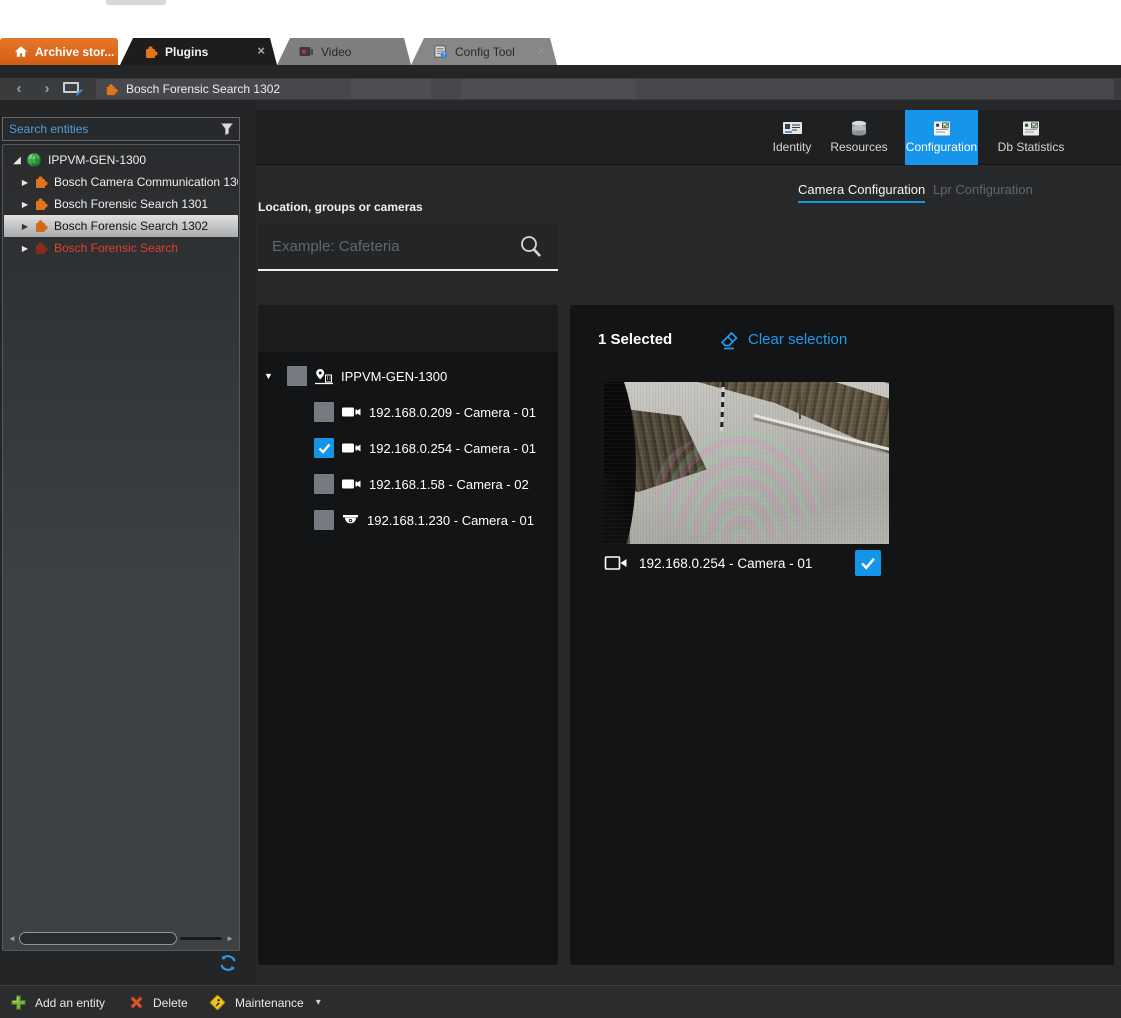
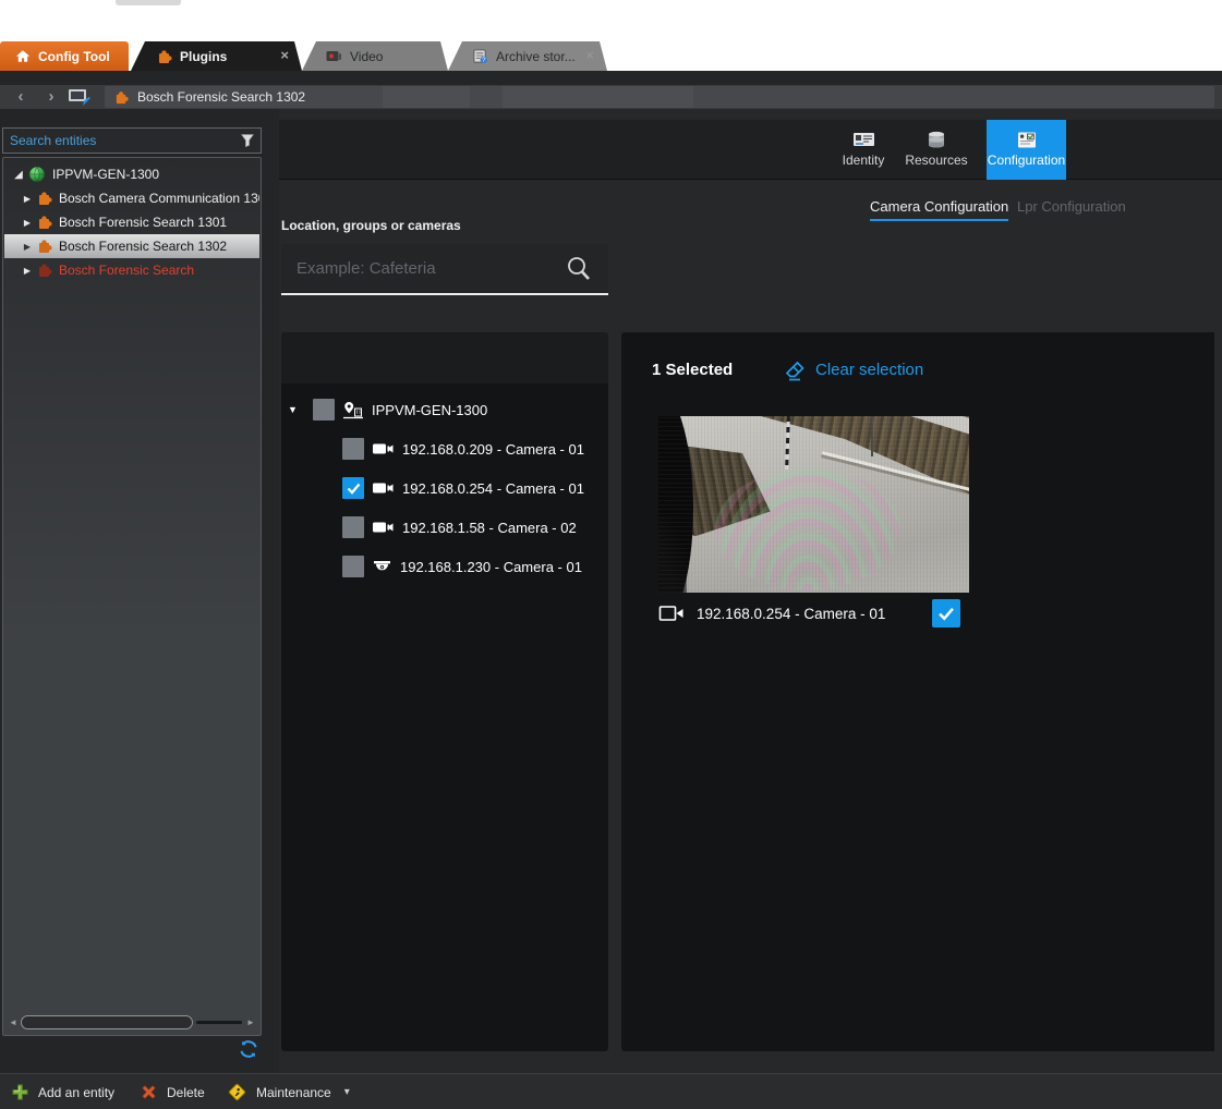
- Archive stor...
+ Config Tool
  Plugins
  ×
  Video
- Config Tool
+ Archive stor...
  ‹
  ›
  Bosch Forensic Search 1302
  Search entities
  ◢
  IPPVM-GEN-1300
  ▶
  Bosch Camera Communication 13
  ▶
  Bosch Forensic Search 1301
  ▶
  Bosch Forensic Search 1302
  ▶
  Bosch Forensic Search
  ◄
  ►
  Identity
  Resources
  Configuration
- Db Statistics
  Camera Configuration
  Lpr Configuration
  Location, groups or cameras
  Example: Cafeteria
  ▼
  IPPVM-GEN-1300
  192.168.0.209 - Camera - 01
  192.168.0.254 - Camera - 01
  192.168.1.58 - Camera - 02
  192.168.1.230 - Camera - 01
  1 Selected
  Clear selection
  192.168.0.254 - Camera - 01
  Add an entity
  Delete
  Maintenance
  ▾
